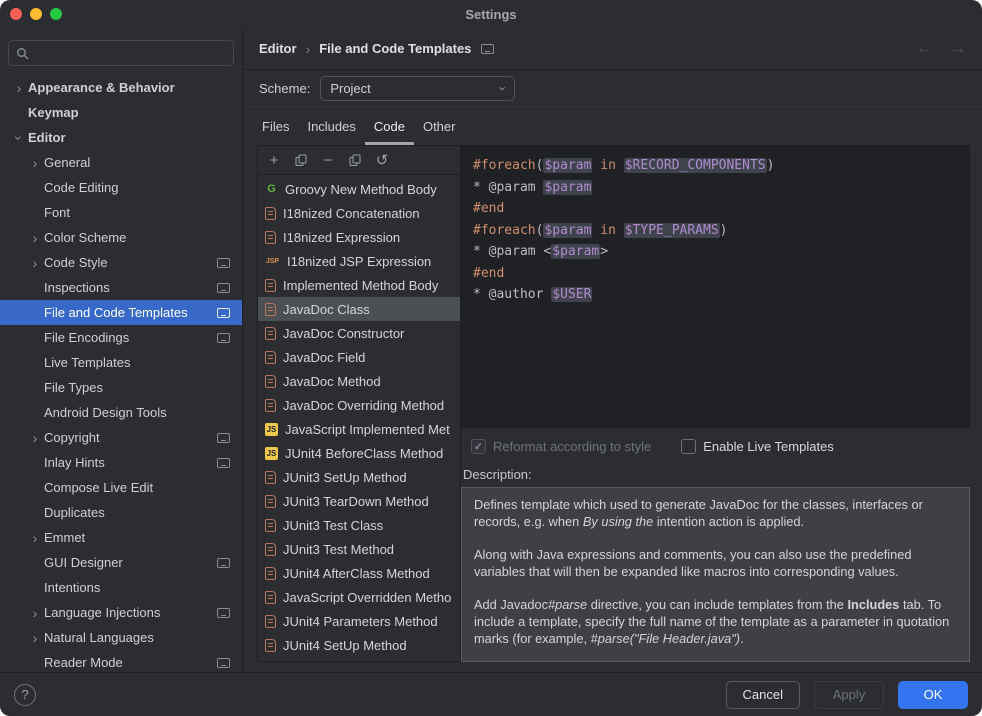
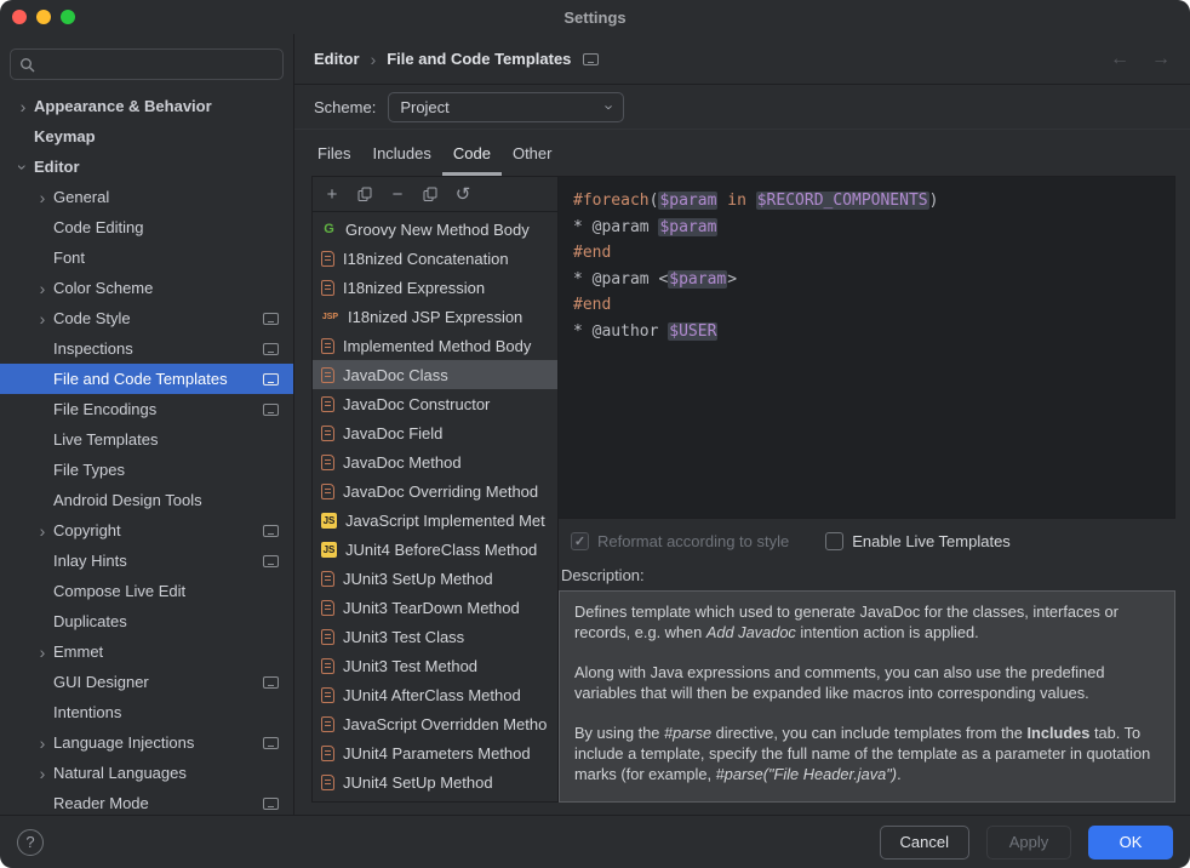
  Settings
  ›
  Appearance & Behavior
  Keymap
  Editor
  ›
  General
  Code Editing
  Font
  ›
  Color Scheme
  ›
  Code Style
  Inspections
  File and Code Templates
  File Encodings
  Live Templates
  File Types
  Android Design Tools
  ›
  Copyright
  Inlay Hints
  Compose Live Edit
  Duplicates
  ›
  Emmet
  GUI Designer
  Intentions
  ›
  Language Injections
  ›
  Natural Languages
  Reader Mode
  Editor
  ›
  File and Code Templates
  ←
  →
  Scheme:
  Project
  Files
  Includes
  Code
  Other
  +
  −
  ↺
  G
  Groovy New Method Body
  I18nized Concatenation
  I18nized Expression
  I18nized JSP Expression
  Implemented Method Body
  JavaDoc Class
  JavaDoc Constructor
  JavaDoc Field
  JavaDoc Method
  JavaDoc Overriding Method
  JS
  JavaScript Implemented Met
  JS
  JUnit4 BeforeClass Method
  JUnit3 SetUp Method
  JUnit3 TearDown Method
  JUnit3 Test Class
  JUnit3 Test Method
  JUnit4 AfterClass Method
  JavaScript Overridden Metho
  JUnit4 Parameters Method
  JUnit4 SetUp Method
  #foreach($param in $RECORD_COMPONENTS)
  * @param $param
  #end
- #foreach($param in $TYPE_PARAMS)
  * @param <$param>
  #end
  * @author $USER
  ✓
  Reformat according to style
  Enable Live Templates
  Description:
- Defines template which used to generate JavaDoc for the classes, interfaces or records, e.g. when By using the intention action is applied.
+ Defines template which used to generate JavaDoc for the classes, interfaces or records, e.g. when Add Javadoc intention action is applied.
  Along with Java expressions and comments, you can also use the predefined variables that will then be expanded like macros into corresponding values.
- Add Javadoc#parse directive, you can include templates from the Includes tab. To include a template, specify the full name of the template as a parameter in quotation marks (for example, #parse("File Header.java").
+ By using the #parse directive, you can include templates from the Includes tab. To include a template, specify the full name of the template as a parameter in quotation marks (for example, #parse("File Header.java").
  ?
  Cancel
  Apply
  OK
